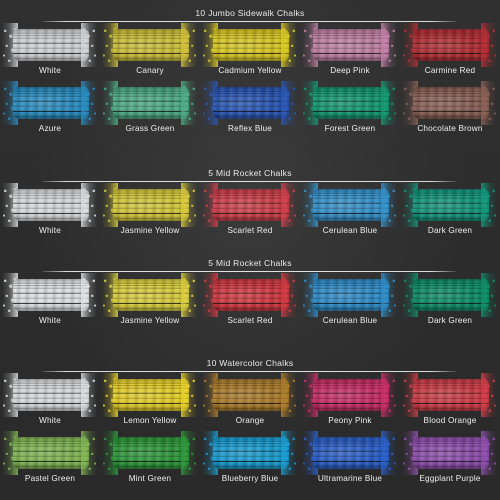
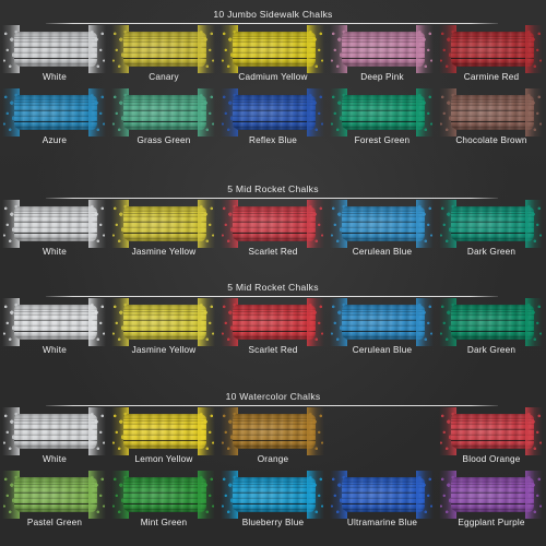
  10 Jumbo Sidewalk Chalks
  White
  Canary
  Cadmium Yellow
  Deep Pink
  Carmine Red
  Azure
  Grass Green
  Reflex Blue
  Forest Green
  Chocolate Brown
  5 Mid Rocket Chalks
  White
  Jasmine Yellow
  Scarlet Red
  Cerulean Blue
  Dark Green
  5 Mid Rocket Chalks
  White
  Jasmine Yellow
  Scarlet Red
  Cerulean Blue
  Dark Green
  10 Watercolor Chalks
  White
  Lemon Yellow
  Orange
- Peony Pink
  Blood Orange
  Pastel Green
  Mint Green
  Blueberry Blue
  Ultramarine Blue
  Eggplant Purple
